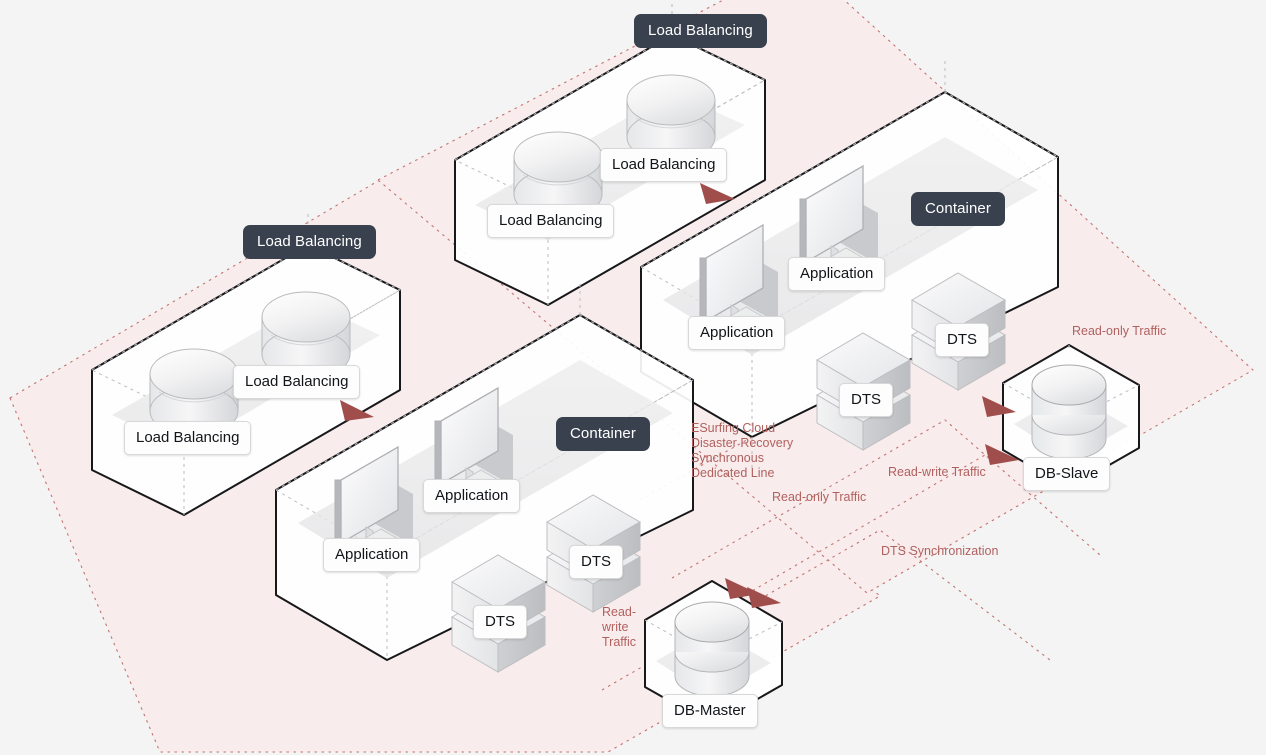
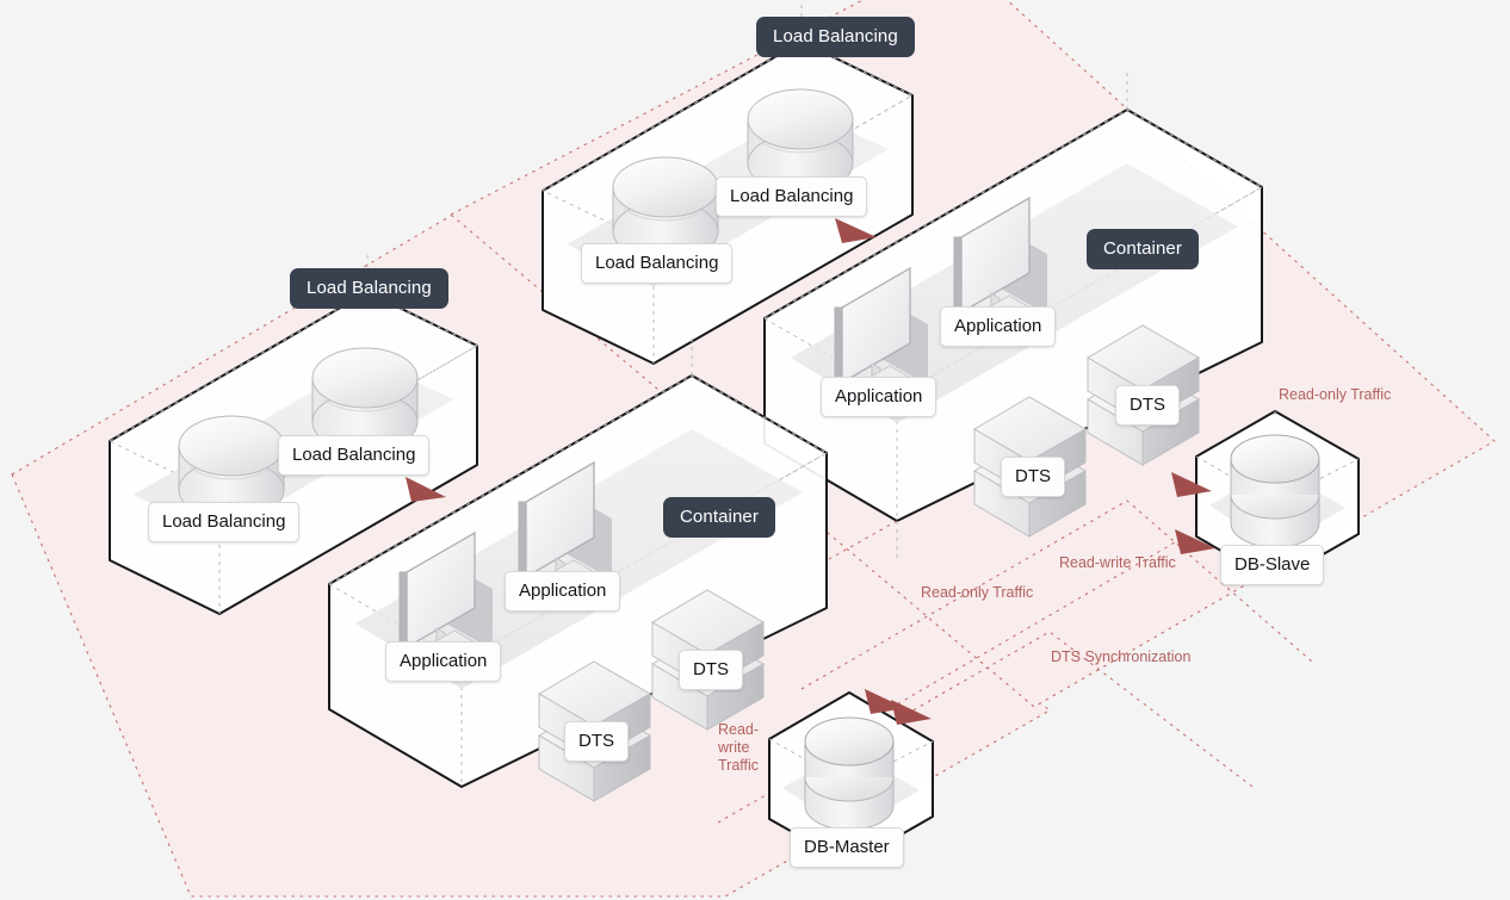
  Load Balancing
  Load Balancing
  Container
  Container
  Load Balancing
  Load Balancing
  Load Balancing
  Load Balancing
  Application
  Application
  DTS
  DTS
  Application
  Application
  DTS
  DTS
  DB-Slave
  DB-Master
- ESurfing Cloud
- Disaster Recovery
- Synchronous
- Dedicated Line
  Read-only Traffic
  Read-write Traffic
  Read-only Traffic
  DTS Synchronization
  Read-
  write
  Traffic
